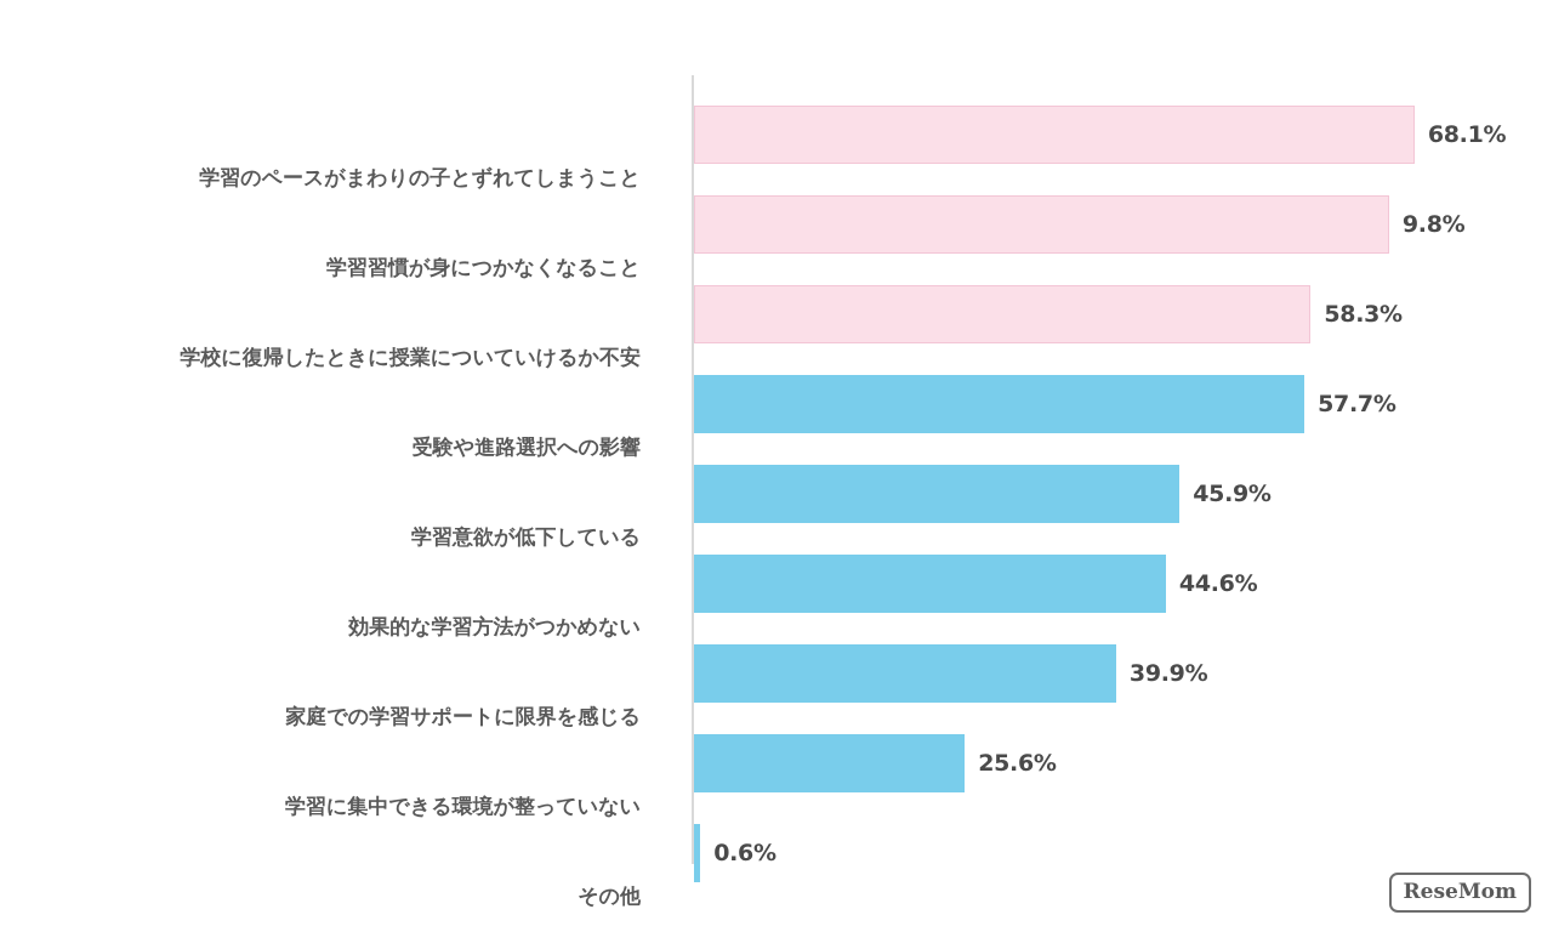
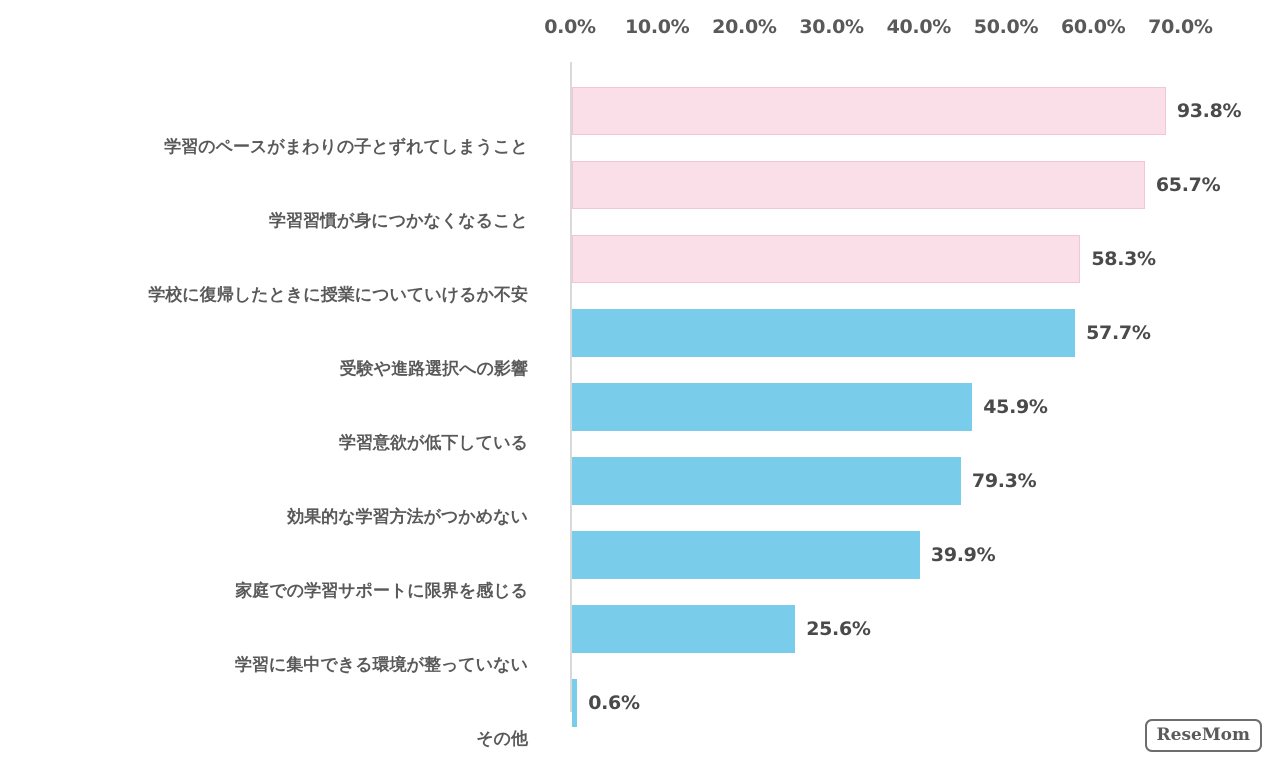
+ 0.0%
+ 10.0%
+ 20.0%
+ 30.0%
+ 40.0%
+ 50.0%
+ 60.0%
+ 70.0%
  学習のペースがまわりの子とずれてしまうこと
- 68.1%
+ 93.8%
  学習習慣が身につかなくなること
- 9.8%
+ 65.7%
  学校に復帰したときに授業についていけるか不安
  58.3%
  受験や進路選択への影響
  57.7%
  学習意欲が低下している
  45.9%
  効果的な学習方法がつかめない
- 44.6%
+ 79.3%
  家庭での学習サポートに限界を感じる
  39.9%
  学習に集中できる環境が整っていない
  25.6%
  その他
  0.6%
  ReseMom
